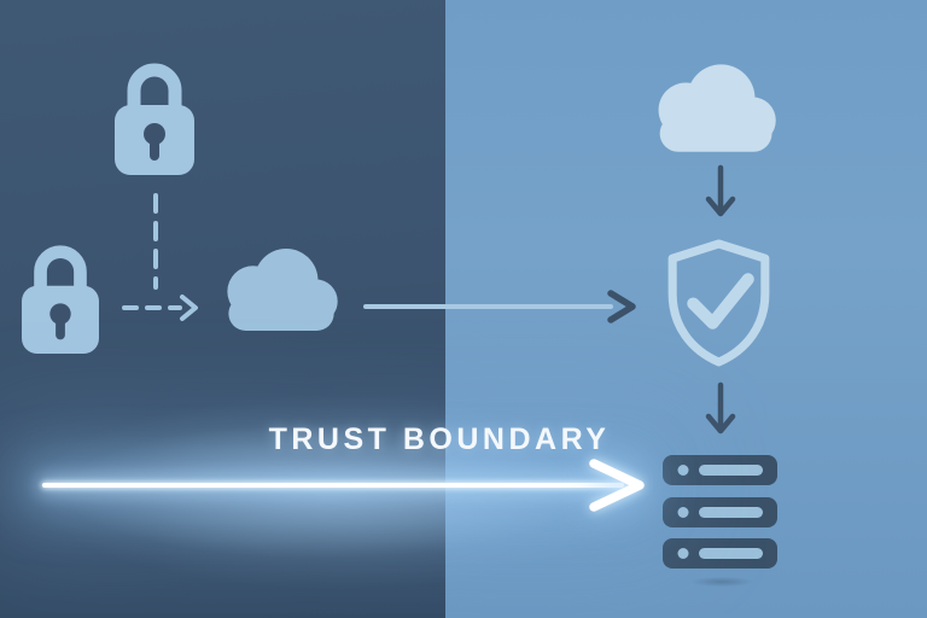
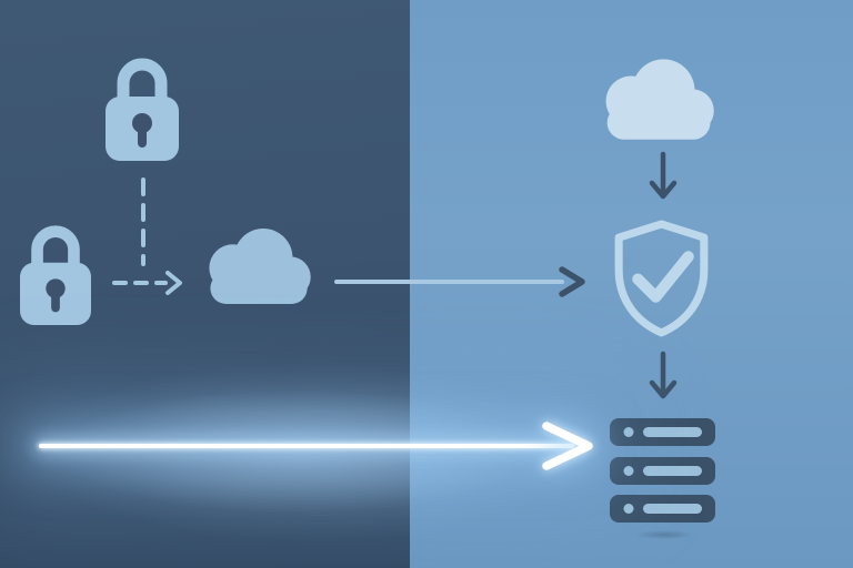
- TRUST BOUNDARY
